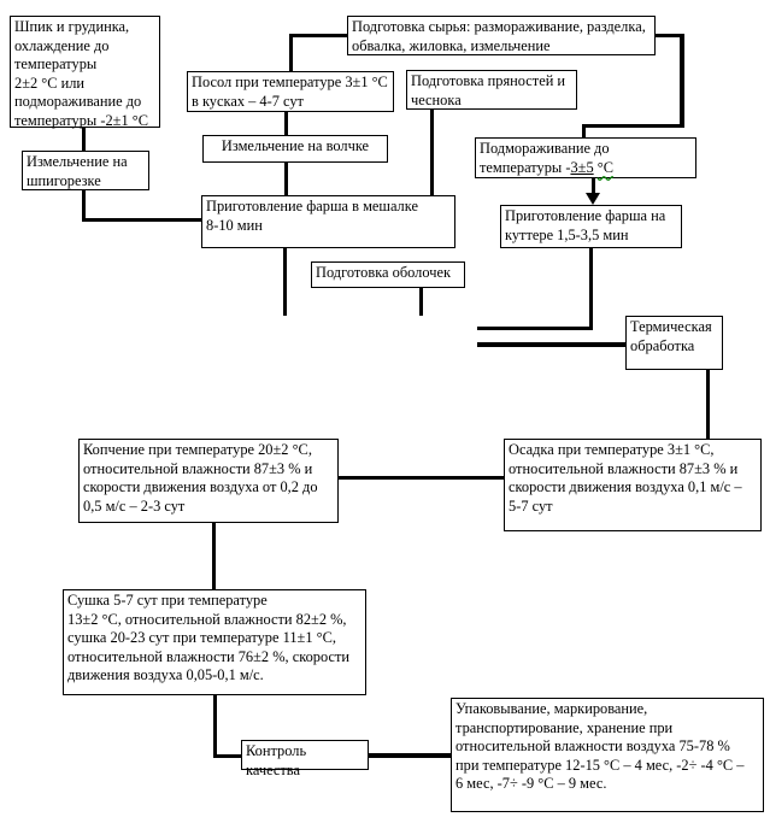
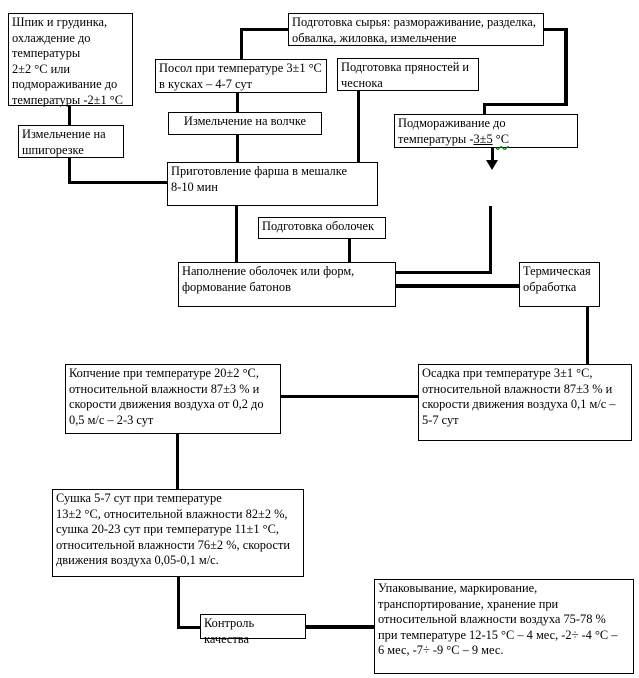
  Шпик и грудинка,
  охлаждение до
  температуры
  2±2 °С или
  подмораживание до
  температуры -2±1 °С
  Подготовка сырья: размораживание, разделка,
  обвалка, жиловка, измельчение
  Посол при температуре 3±1 °С
  в кусках – 4-7 сут
  Подготовка пряностей и
  чеснока
  Измельчение на
  шпигорезке
  Измельчение на волчке
  Подмораживание до
  температуры -3±5 °С
  Приготовление фарша в мешалке
  8-10 мин
- Приготовление фарша на
- куттере 1,5-3,5 мин
  Подготовка оболочек
+ Наполнение оболочек или форм,
+ формование батонов
  Термическая
  обработка
  Копчение при температуре 20±2 °С,
  относительной влажности 87±3 % и
  скорости движения воздуха от 0,2 до
  0,5 м/с – 2-3 сут
  Осадка при температуре 3±1 °С,
  относительной влажности 87±3 % и
  скорости движения воздуха 0,1 м/с –
  5-7 сут
  Сушка 5-7 сут при температуре
  13±2 °С, относительной влажности 82±2 %,
  сушка 20-23 сут при температуре 11±1 °С,
  относительной влажности 76±2 %, скорости
  движения воздуха 0,05-0,1 м/с.
  Контроль качества
  Упаковывание, маркирование,
  транспортирование, хранение при
  относительной влажности воздуха 75-78 %
  при температуре 12-15 °С – 4 мес, -2÷ -4 °С –
  6 мес, -7÷ -9 °С – 9 мес.
